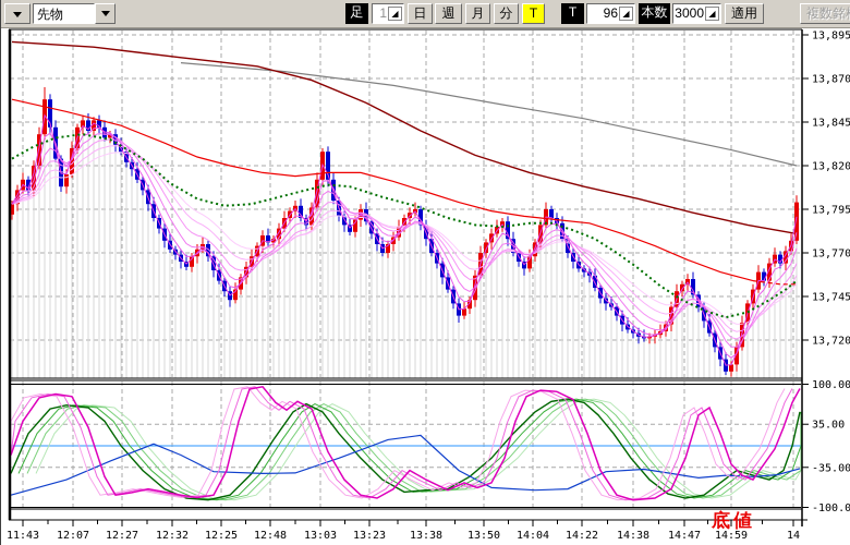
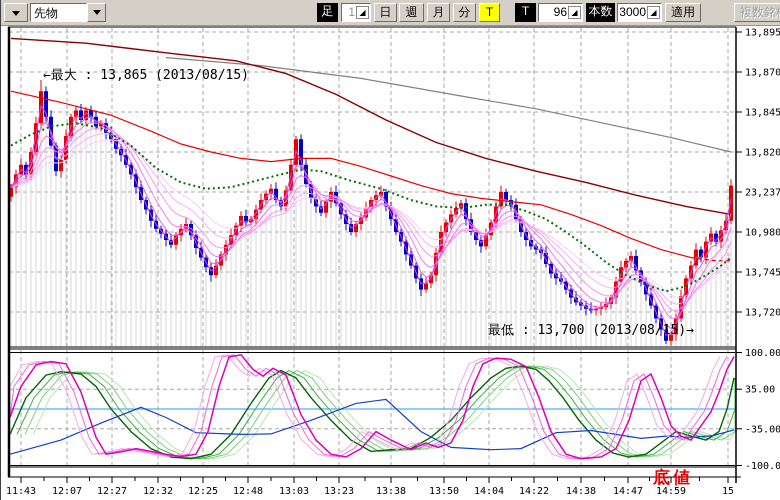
  先物
  足
  1
  ◢
  日
  週
  月
  分
  T
  T
  96
  ◢
  本数
  3000
  ◢
  適用
  複数銘
  13,895
  13,870
  13,845
  13,820
- 13,795
+ 23,237
- 13,770
+ 10,980
  13,745
  13,720
  100.00
  35.00
  -35.00
  -100.0
  11:43
  12:07
  12:27
  12:32
  12:25
  12:48
  13:03
  13:23
  13:38
  13:50
  14:04
  14:22
  14:38
  14:47
  14:59
- 14
+ 15
+ ←最大 : 13,865 (2013/08/15)
+ 最低 : 13,700 (2013/08/15)→
  底値
